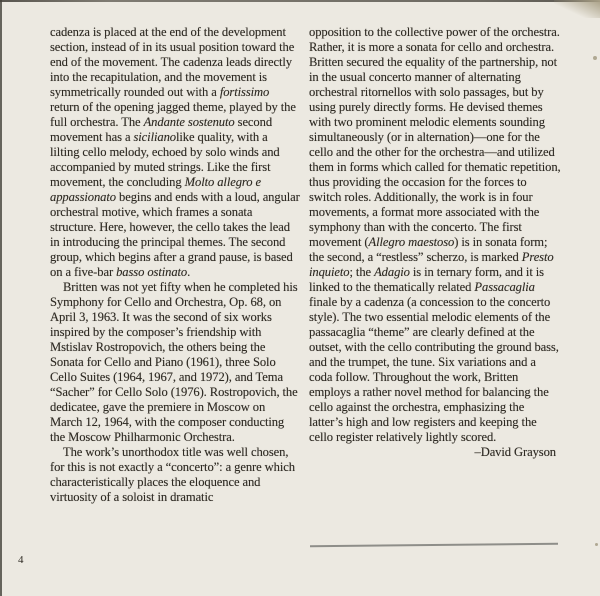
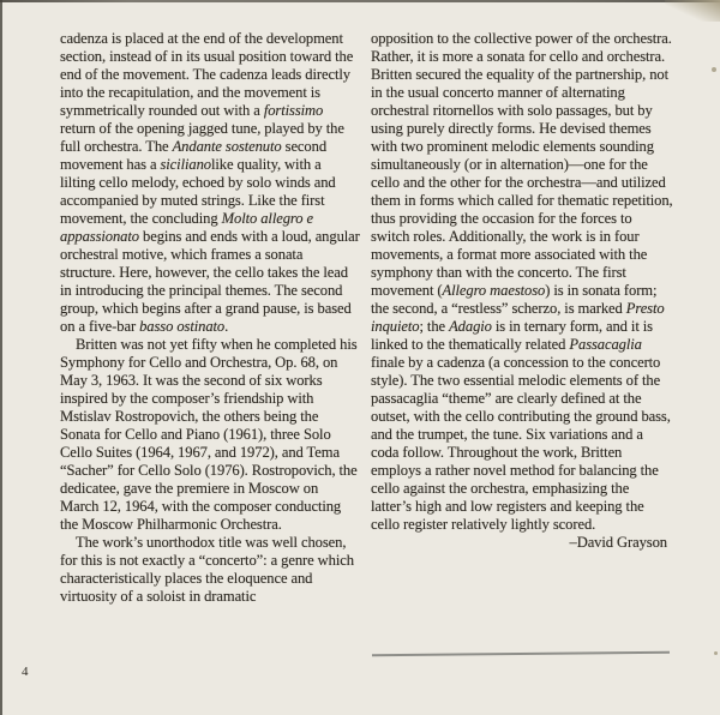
- cadenza is placed at the end of the development section, instead of in its usual position toward the end of the movement. The cadenza leads directly into the recapitulation, and the movement is symmetrically rounded out with a fortissimo return of the opening jagged theme, played by the full orchestra. The Andante sostenuto second movement has a sicilianolike quality, with a lilting cello melody, echoed by solo winds and accompanied by muted strings. Like the first movement, the concluding Molto allegro e appassionato begins and ends with a loud, angular orchestral motive, which frames a sonata structure. Here, however, the cello takes the lead in introducing the principal themes. The second group, which begins after a grand pause, is based on a five-bar basso ostinato.
+ cadenza is placed at the end of the development section, instead of in its usual position toward the end of the movement. The cadenza leads directly into the recapitulation, and the movement is symmetrically rounded out with a fortissimo return of the opening jagged tune, played by the full orchestra. The Andante sostenuto second movement has a sicilianolike quality, with a lilting cello melody, echoed by solo winds and accompanied by muted strings. Like the first movement, the concluding Molto allegro e appassionato begins and ends with a loud, angular orchestral motive, which frames a sonata structure. Here, however, the cello takes the lead in introducing the principal themes. The second group, which begins after a grand pause, is based on a five-bar basso ostinato.
- Britten was not yet fifty when he completed his Symphony for Cello and Orchestra, Op. 68, on April 3, 1963. It was the second of six works inspired by the composer’s friendship with Mstislav Rostropovich, the others being the Sonata for Cello and Piano (1961), three Solo Cello Suites (1964, 1967, and 1972), and Tema “Sacher” for Cello Solo (1976). Rostropovich, the dedicatee, gave the premiere in Moscow on March 12, 1964, with the composer conducting the Moscow Philharmonic Orchestra.
+ Britten was not yet fifty when he completed his Symphony for Cello and Orchestra, Op. 68, on May 3, 1963. It was the second of six works inspired by the composer’s friendship with Mstislav Rostropovich, the others being the Sonata for Cello and Piano (1961), three Solo Cello Suites (1964, 1967, and 1972), and Tema “Sacher” for Cello Solo (1976). Rostropovich, the dedicatee, gave the premiere in Moscow on March 12, 1964, with the composer conducting the Moscow Philharmonic Orchestra.
  The work’s unorthodox title was well chosen, for this is not exactly a “concerto”: a genre which characteristically places the eloquence and virtuosity of a soloist in dramatic
  opposition to the collective power of the orchestra. Rather, it is more a sonata for cello and orchestra. Britten secured the equality of the partnership, not in the usual concerto manner of alternating orchestral ritornellos with solo passages, but by using purely directly forms. He devised themes with two prominent melodic elements sounding simultaneously (or in alternation)—one for the cello and the other for the orchestra—and utilized them in forms which called for thematic repetition, thus providing the occasion for the forces to switch roles. Additionally, the work is in four movements, a format more associated with the symphony than with the concerto. The first movement (Allegro maestoso) is in sonata form; the second, a “restless” scherzo, is marked Presto inquieto; the Adagio is in ternary form, and it is linked to the thematically related Passacaglia finale by a cadenza (a concession to the concerto style). The two essential melodic elements of the passacaglia “theme” are clearly defined at the outset, with the cello contributing the ground bass, and the trumpet, the tune. Six variations and a coda follow. Throughout the work, Britten employs a rather novel method for balancing the cello against the orchestra, emphasizing the latter’s high and low registers and keeping the cello register relatively lightly scored.
  –David Grayson
  4
